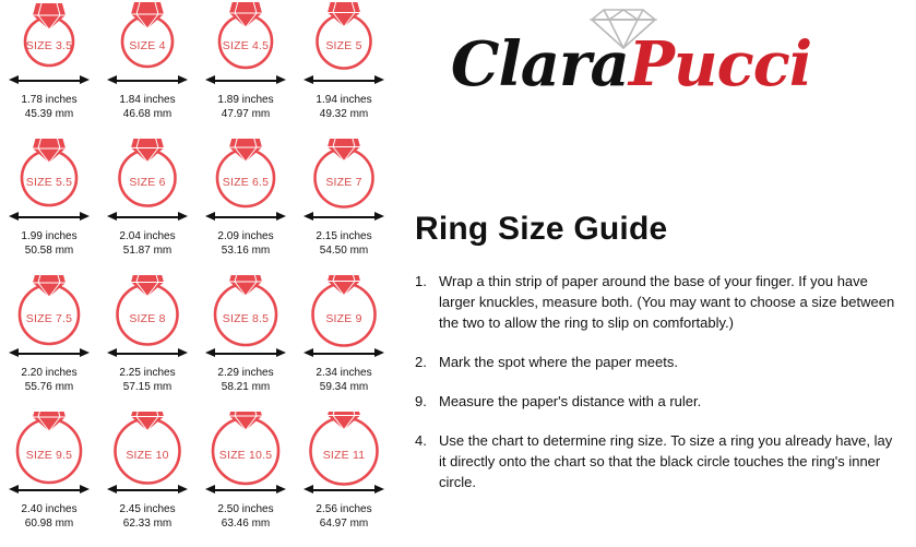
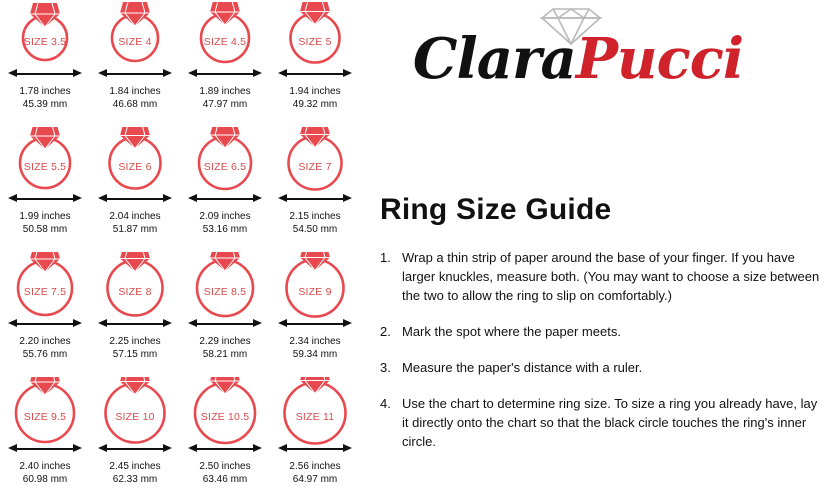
  SIZE 3.5
  1.78 inches
  45.39 mm
  SIZE 4
  1.84 inches
  46.68 mm
  SIZE 4.5
  1.89 inches
  47.97 mm
  SIZE 5
  1.94 inches
  49.32 mm
  SIZE 5.5
  1.99 inches
  50.58 mm
  SIZE 6
  2.04 inches
  51.87 mm
  SIZE 6.5
  2.09 inches
  53.16 mm
  SIZE 7
  2.15 inches
  54.50 mm
  SIZE 7.5
  2.20 inches
  55.76 mm
  SIZE 8
  2.25 inches
  57.15 mm
  SIZE 8.5
  2.29 inches
  58.21 mm
  SIZE 9
  2.34 inches
  59.34 mm
  SIZE 9.5
  2.40 inches
  60.98 mm
  SIZE 10
  2.45 inches
  62.33 mm
  SIZE 10.5
  2.50 inches
  63.46 mm
  SIZE 11
  2.56 inches
  64.97 mm
  ClaraPucci
  Ring Size Guide
  1.
  Wrap a thin strip of paper around the base of your finger. If you have larger knuckles, measure both. (You may want to choose a size between the two to allow the ring to slip on comfortably.)
  2.
  Mark the spot where the paper meets.
- 9.
+ 3.
  Measure the paper's distance with a ruler.
  4.
  Use the chart to determine ring size. To size a ring you already have, lay it directly onto the chart so that the black circle touches the ring's inner circle.
